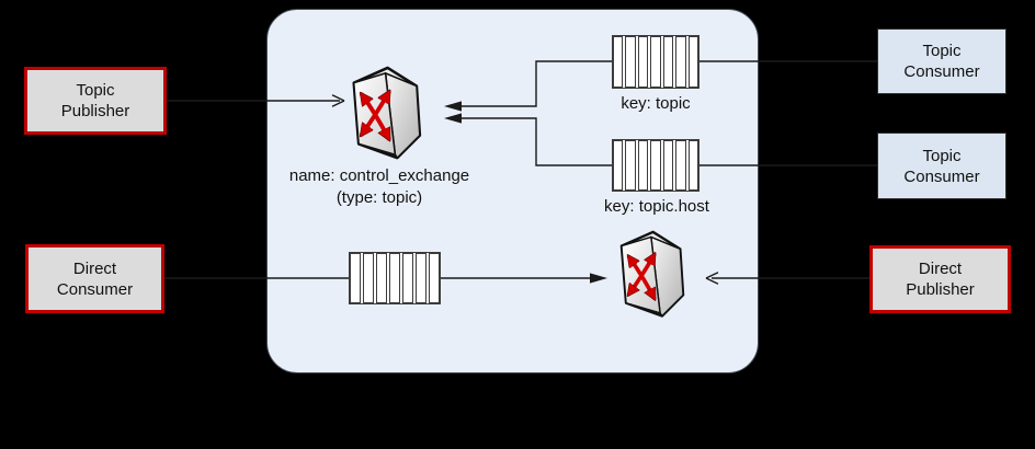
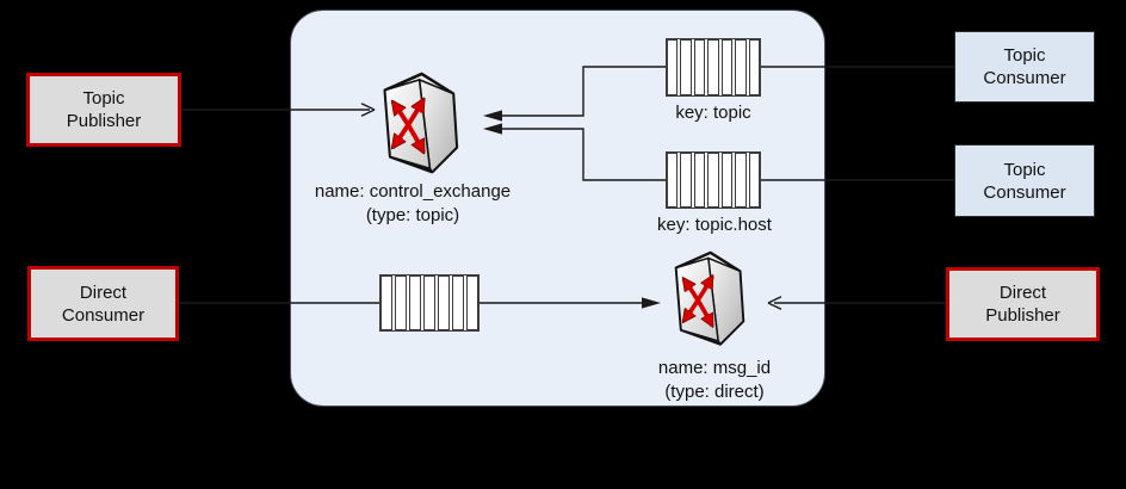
  key: topic
  key: topic.host
  name: control_exchange
  (type: topic)
+ name: msg_id
+ (type: direct)
  Topic
  Publisher
  Direct
  Consumer
  Topic
  Consumer
  Topic
  Consumer
  Direct
  Publisher
